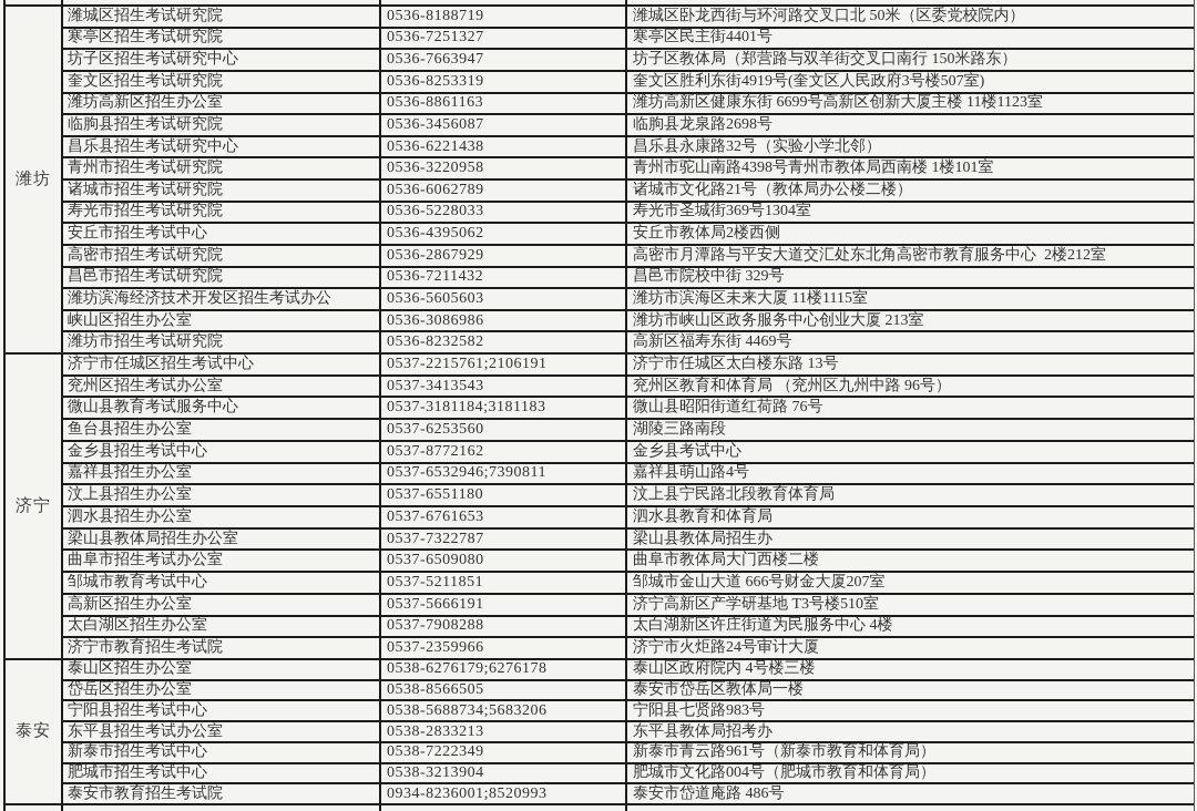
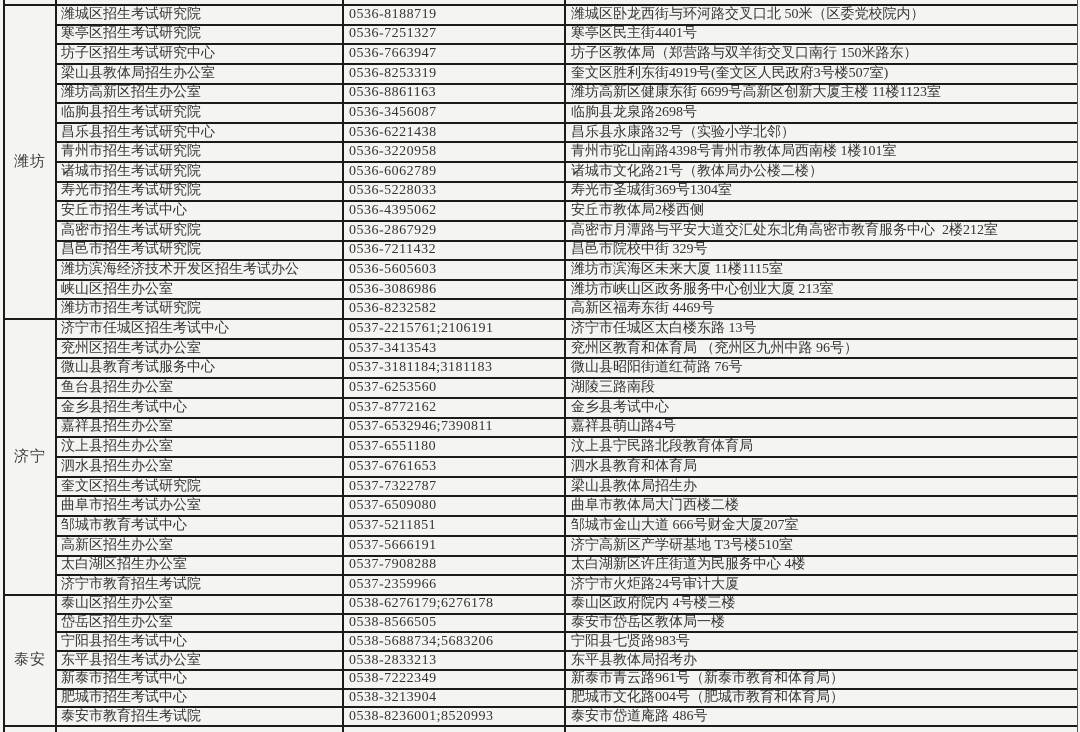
  潍坊
  潍城区招生考试研究院
  0536-8188719
  潍城区卧龙西街与环河路交叉口北 50米（区委党校院内）
  寒亭区招生考试研究院
  0536-7251327
  寒亭区民主街4401号
  坊子区招生考试研究中心
  0536-7663947
  坊子区教体局（郑营路与双羊街交叉口南行 150米路东）
- 奎文区招生考试研究院
+ 梁山县教体局招生办公室
  0536-8253319
  奎文区胜利东街4919号(奎文区人民政府3号楼507室)
  潍坊高新区招生办公室
  0536-8861163
  潍坊高新区健康东街 6699号高新区创新大厦主楼 11楼1123室
  临朐县招生考试研究院
  0536-3456087
  临朐县龙泉路2698号
  昌乐县招生考试研究中心
  0536-6221438
  昌乐县永康路32号（实验小学北邻）
  青州市招生考试研究院
  0536-3220958
  青州市驼山南路4398号青州市教体局西南楼 1楼101室
  诸城市招生考试研究院
  0536-6062789
  诸城市文化路21号（教体局办公楼二楼）
  寿光市招生考试研究院
  0536-5228033
  寿光市圣城街369号1304室
  安丘市招生考试中心
  0536-4395062
  安丘市教体局2楼西侧
  高密市招生考试研究院
  0536-2867929
  高密市月潭路与平安大道交汇处东北角高密市教育服务中心 2楼212室
  昌邑市招生考试研究院
  0536-7211432
  昌邑市院校中街 329号
  潍坊滨海经济技术开发区招生考试办公
  0536-5605603
  潍坊市滨海区未来大厦 11楼1115室
  峡山区招生办公室
  0536-3086986
  潍坊市峡山区政务服务中心创业大厦 213室
  潍坊市招生考试研究院
  0536-8232582
  高新区福寿东街 4469号
  济宁
  济宁市任城区招生考试中心
  0537-2215761;2106191
  济宁市任城区太白楼东路 13号
  兖州区招生考试办公室
  0537-3413543
  兖州区教育和体育局 （兖州区九州中路 96号）
  微山县教育考试服务中心
  0537-3181184;3181183
  微山县昭阳街道红荷路 76号
  鱼台县招生办公室
  0537-6253560
  湖陵三路南段
  金乡县招生考试中心
  0537-8772162
  金乡县考试中心
  嘉祥县招生办公室
  0537-6532946;7390811
  嘉祥县萌山路4号
  汶上县招生办公室
  0537-6551180
  汶上县宁民路北段教育体育局
  泗水县招生办公室
  0537-6761653
  泗水县教育和体育局
- 梁山县教体局招生办公室
+ 奎文区招生考试研究院
  0537-7322787
  梁山县教体局招生办
  曲阜市招生考试办公室
  0537-6509080
  曲阜市教体局大门西楼二楼
  邹城市教育考试中心
  0537-5211851
  邹城市金山大道 666号财金大厦207室
  高新区招生办公室
  0537-5666191
  济宁高新区产学研基地 T3号楼510室
  太白湖区招生办公室
  0537-7908288
  太白湖新区许庄街道为民服务中心 4楼
  济宁市教育招生考试院
  0537-2359966
  济宁市火炬路24号审计大厦
  泰安
  泰山区招生办公室
  0538-6276179;6276178
  泰山区政府院内 4号楼三楼
  岱岳区招生办公室
  0538-8566505
  泰安市岱岳区教体局一楼
  宁阳县招生考试中心
  0538-5688734;5683206
  宁阳县七贤路983号
  东平县招生考试办公室
  0538-2833213
  东平县教体局招考办
  新泰市招生考试中心
  0538-7222349
  新泰市青云路961号（新泰市教育和体育局）
  肥城市招生考试中心
  0538-3213904
  肥城市文化路004号（肥城市教育和体育局）
  泰安市教育招生考试院
- 0934-8236001;8520993
+ 0538-8236001;8520993
  泰安市岱道庵路 486号
